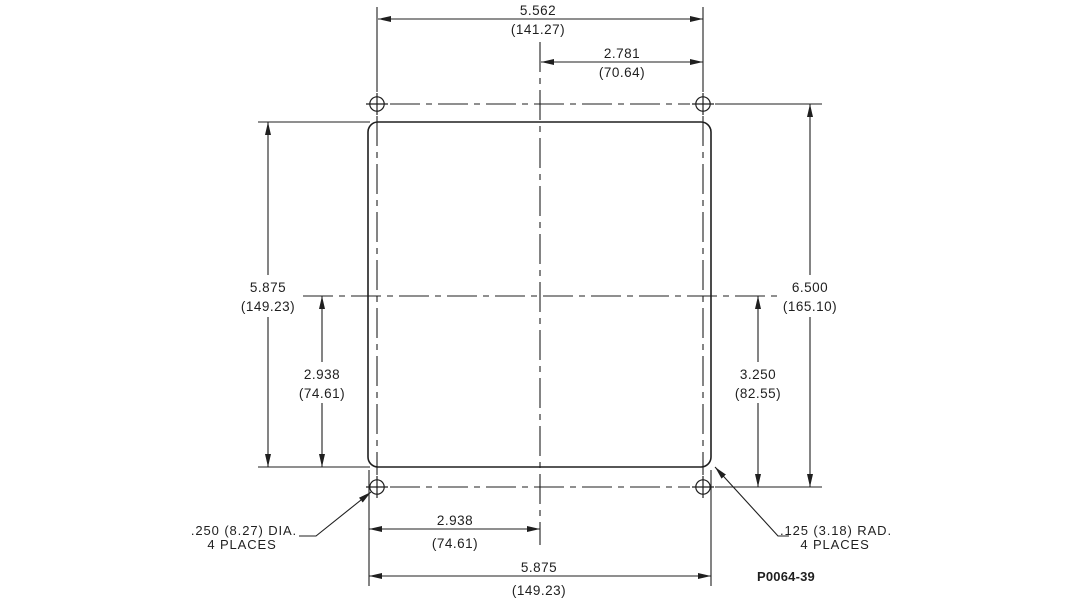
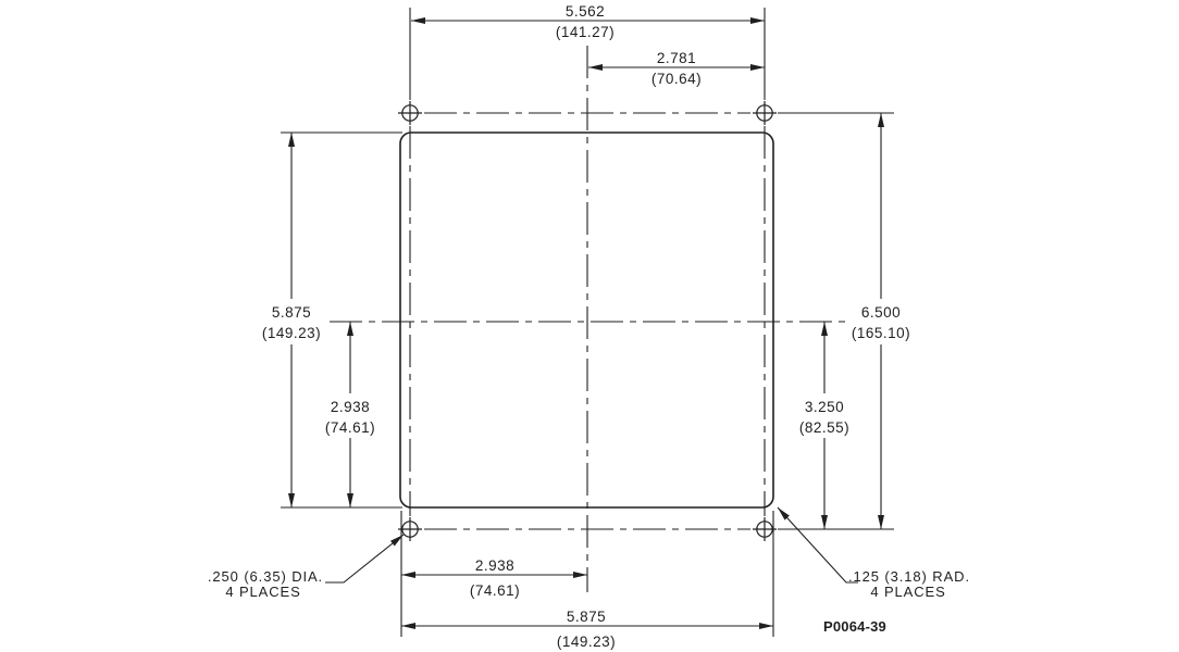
  5.562
  (141.27)
  2.781
  (70.64)
  5.875
  (149.23)
  2.938
  (74.61)
  6.500
  (165.10)
  3.250
  (82.55)
  2.938
  (74.61)
  5.875
  (149.23)
- .250 (8.27) DIA.
+ .250 (6.35) DIA.
  4 PLACES
  .125 (3.18) RAD.
  4 PLACES
  P0064-39
